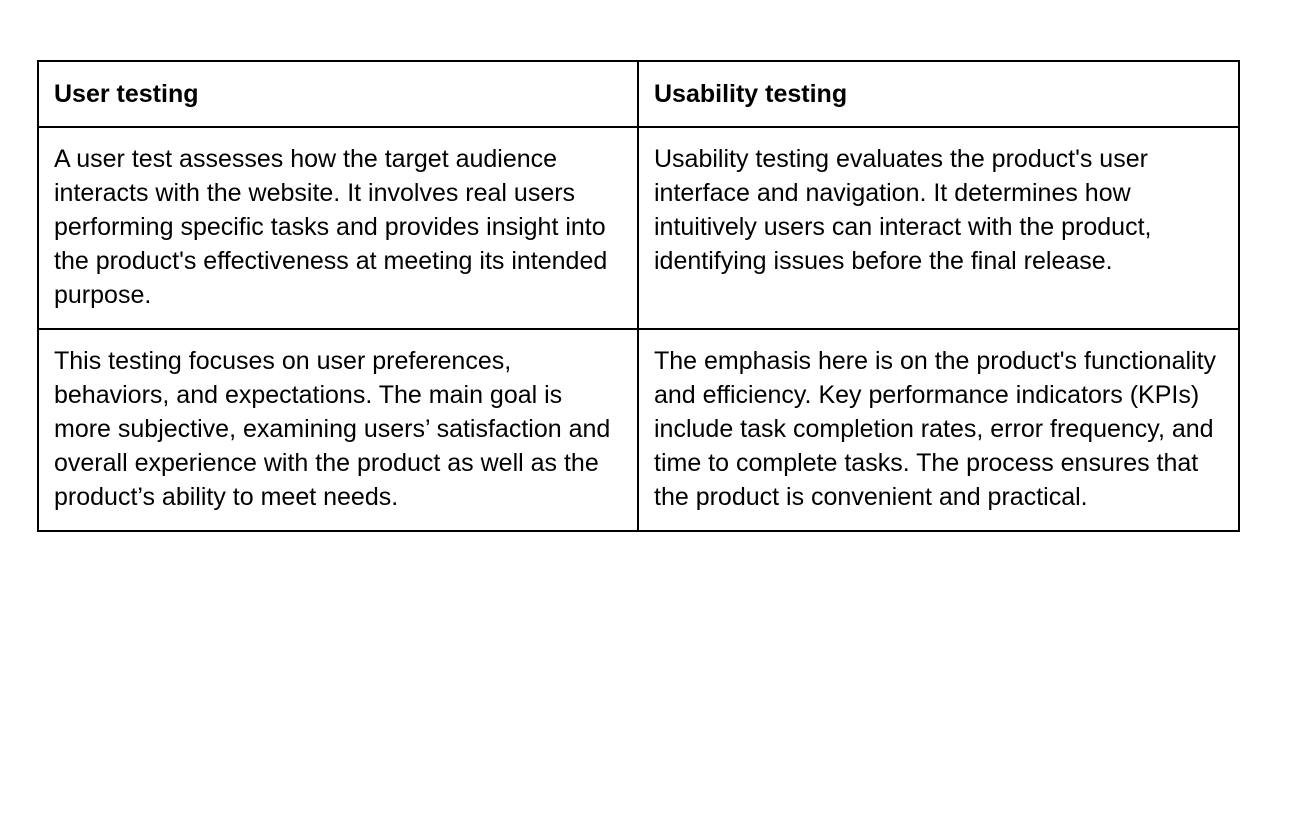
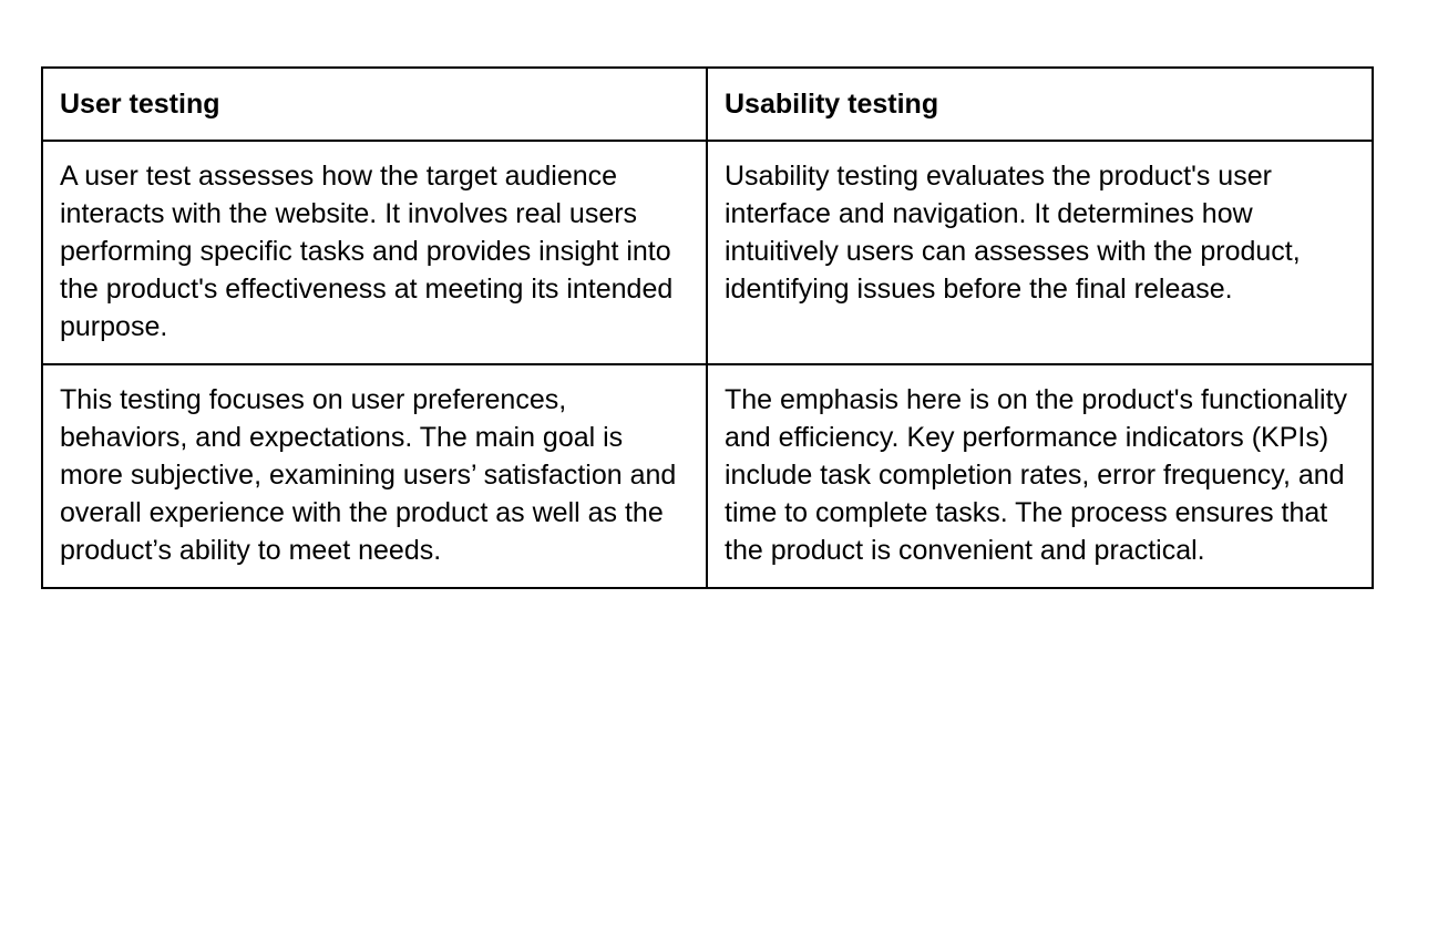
  User testing	Usability testing
- A user test assesses how the target audience interacts with the website. It involves real users performing specific tasks and provides insight into the product's effectiveness at meeting its intended purpose.	Usability testing evaluates the product's user interface and navigation. It determines how intuitively users can interact with the product, identifying issues before the final release.
+ A user test assesses how the target audience interacts with the website. It involves real users performing specific tasks and provides insight into the product's effectiveness at meeting its intended purpose.	Usability testing evaluates the product's user interface and navigation. It determines how intuitively users can assesses with the product, identifying issues before the final release.
  This testing focuses on user preferences, behaviors, and expectations. The main goal is more subjective, examining users’ satisfaction and overall experience with the product as well as the product’s ability to meet needs.	The emphasis here is on the product's functionality and efficiency. Key performance indicators (KPIs) include task completion rates, error frequency, and time to complete tasks. The process ensures that the product is convenient and practical.
